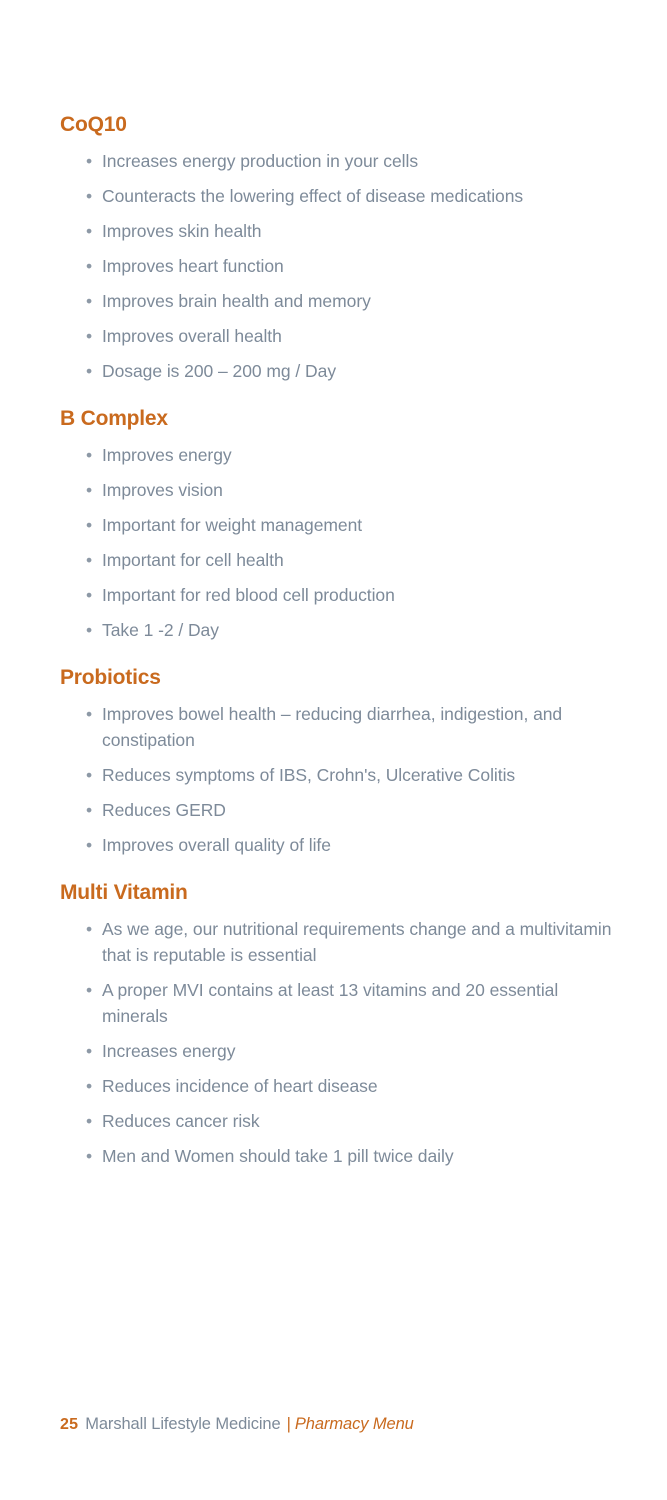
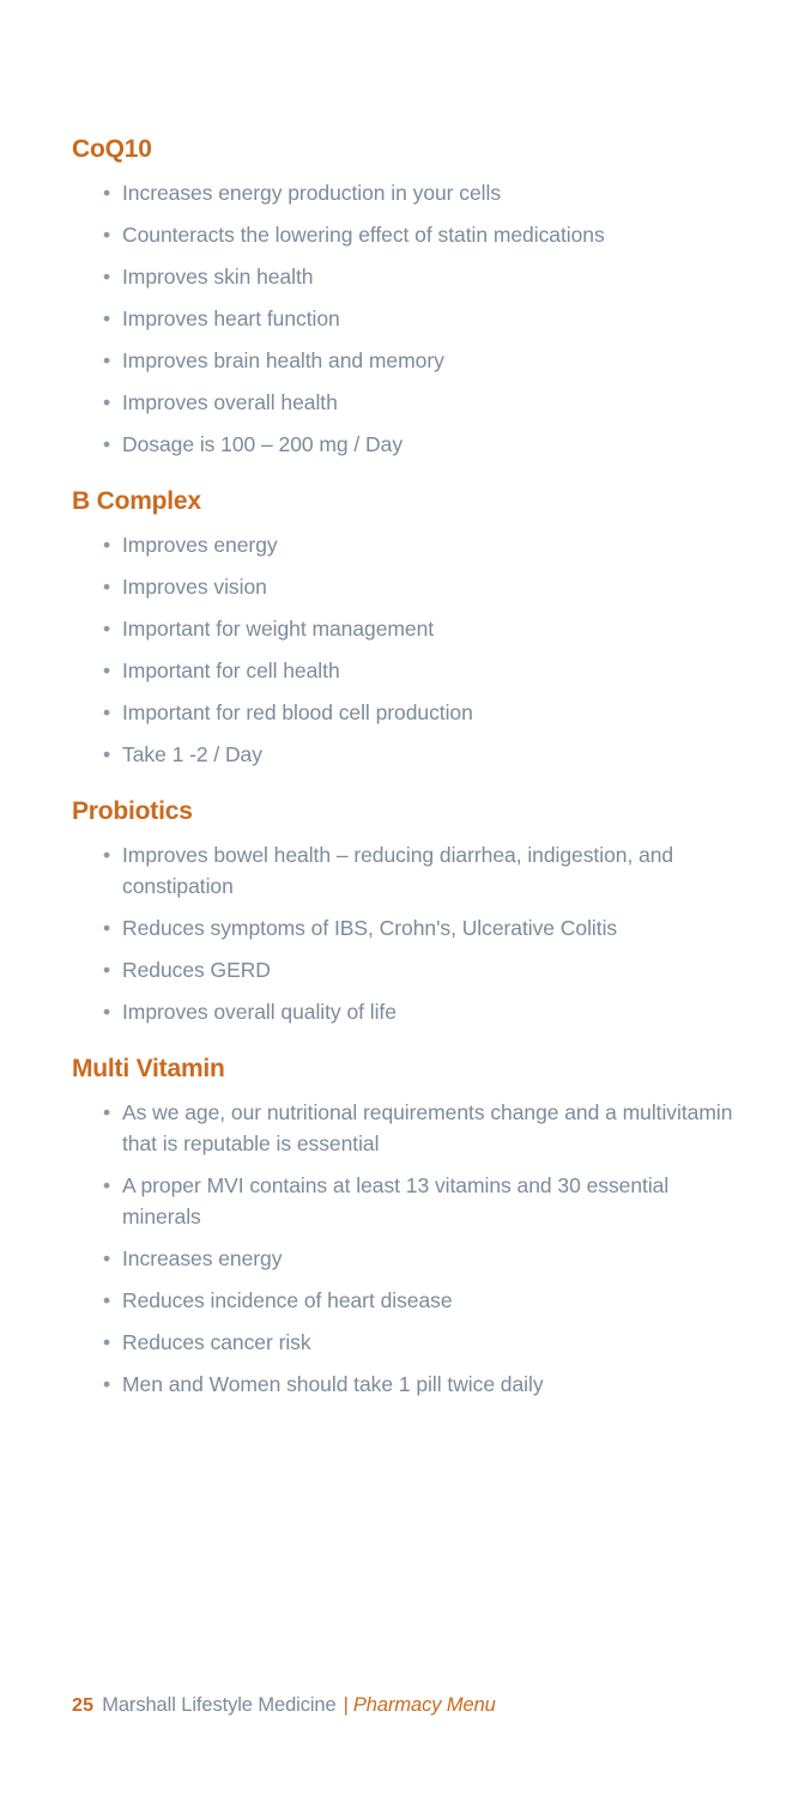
  CoQ10
  •
  Increases energy production in your cells
  •
- Counteracts the lowering effect of disease medications
+ Counteracts the lowering effect of statin medications
  •
  Improves skin health
  •
  Improves heart function
  •
  Improves brain health and memory
  •
  Improves overall health
  •
- Dosage is 200 – 200 mg / Day
+ Dosage is 100 – 200 mg / Day
  B Complex
  •
  Improves energy
  •
  Improves vision
  •
  Important for weight management
  •
  Important for cell health
  •
  Important for red blood cell production
  •
  Take 1 -2 / Day
  Probiotics
  •
  Improves bowel health – reducing diarrhea, indigestion, and constipation
  •
  Reduces symptoms of IBS, Crohn's, Ulcerative Colitis
  •
  Reduces GERD
  •
  Improves overall quality of life
  Multi Vitamin
  •
  As we age, our nutritional requirements change and a multivitamin that is reputable is essential
  •
- A proper MVI contains at least 13 vitamins and 20 essential minerals
+ A proper MVI contains at least 13 vitamins and 30 essential minerals
  •
  Increases energy
  •
  Reduces incidence of heart disease
  •
  Reduces cancer risk
  •
  Men and Women should take 1 pill twice daily
  25 Marshall Lifestyle Medicine | Pharmacy Menu
